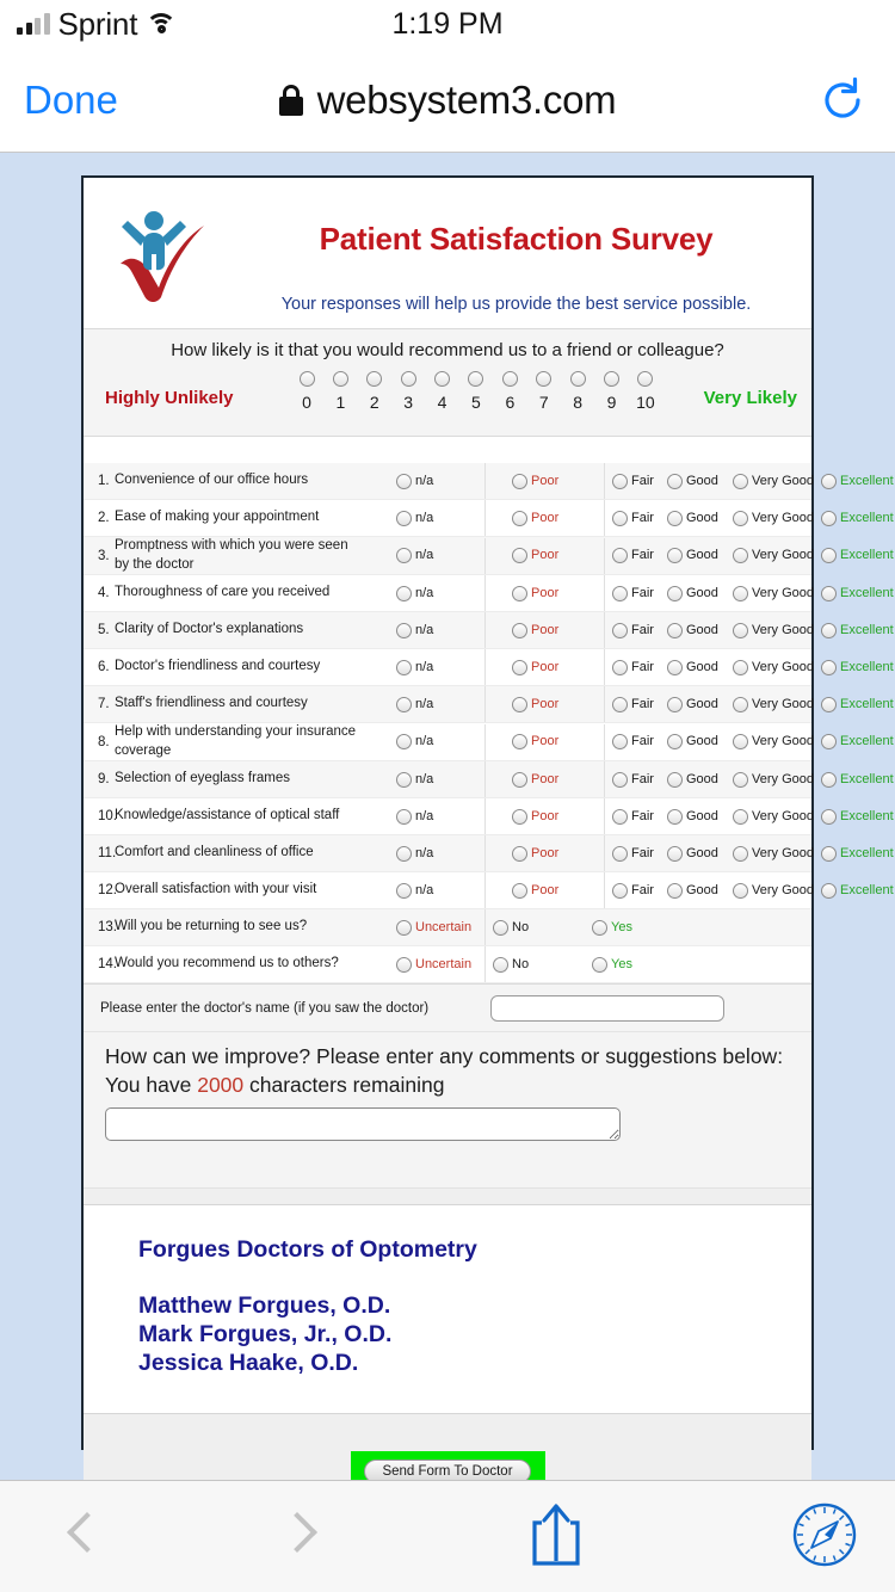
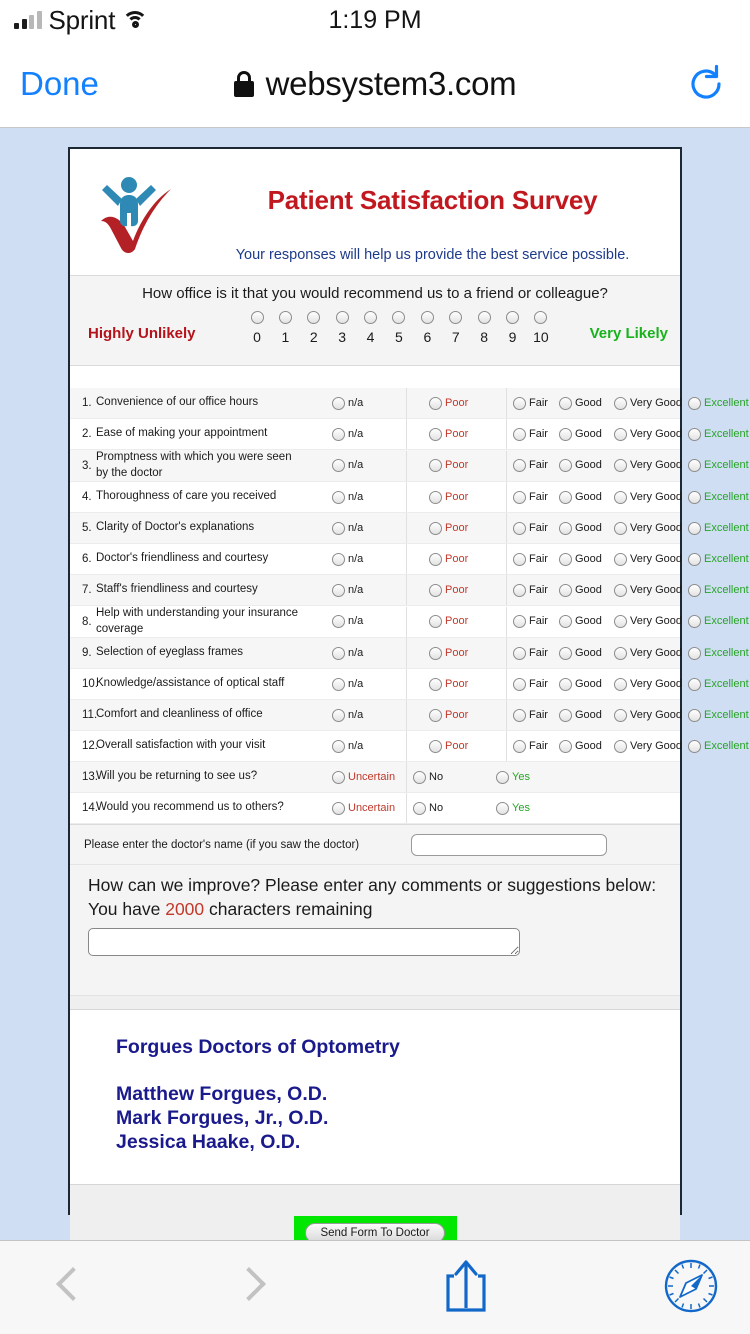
  Sprint
  1:19 PM
  Done
  websystem3.com
  Patient Satisfaction Survey
  Your responses will help us provide the best service possible.
- How likely is it that you would recommend us to a friend or colleague?
+ How office is it that you would recommend us to a friend or colleague?
  Highly Unlikely
  0
  1
  2
  3
  4
  5
  6
  7
  8
  9
  10
  Very Likely
  1.
  Convenience of our office hours
  n/a
  Poor
  Fair
  Good
  Very Good
  Excellent
  2.
  Ease of making your appointment
  n/a
  Poor
  Fair
  Good
  Very Good
  Excellent
  3.
  Promptness with which you were seen by the doctor
  n/a
  Poor
  Fair
  Good
  Very Good
  Excellent
  4.
  Thoroughness of care you received
  n/a
  Poor
  Fair
  Good
  Very Good
  Excellent
  5.
  Clarity of Doctor's explanations
  n/a
  Poor
  Fair
  Good
  Very Good
  Excellent
  6.
  Doctor's friendliness and courtesy
  n/a
  Poor
  Fair
  Good
  Very Good
  Excellent
  7.
  Staff's friendliness and courtesy
  n/a
  Poor
  Fair
  Good
  Very Good
  Excellent
  8.
  Help with understanding your insurance coverage
  n/a
  Poor
  Fair
  Good
  Very Good
  Excellent
  9.
  Selection of eyeglass frames
  n/a
  Poor
  Fair
  Good
  Very Good
  Excellent
  10.
  Knowledge/assistance of optical staff
  n/a
  Poor
  Fair
  Good
  Very Good
  Excellent
  11.
  Comfort and cleanliness of office
  n/a
  Poor
  Fair
  Good
  Very Good
  Excellent
  12.
  Overall satisfaction with your visit
  n/a
  Poor
  Fair
  Good
  Very Good
  Excellent
  13.
  Will you be returning to see us?
  Uncertain
  No
  Yes
  14.
  Would you recommend us to others?
  Uncertain
  No
  Yes
  Please enter the doctor's name (if you saw the doctor)
  How can we improve? Please enter any comments or suggestions below:
  You have 2000 characters remaining
  Forgues Doctors of Optometry
  Matthew Forgues, O.D.
  Mark Forgues, Jr., O.D.
  Jessica Haake, O.D.
  Send Form To Doctor
